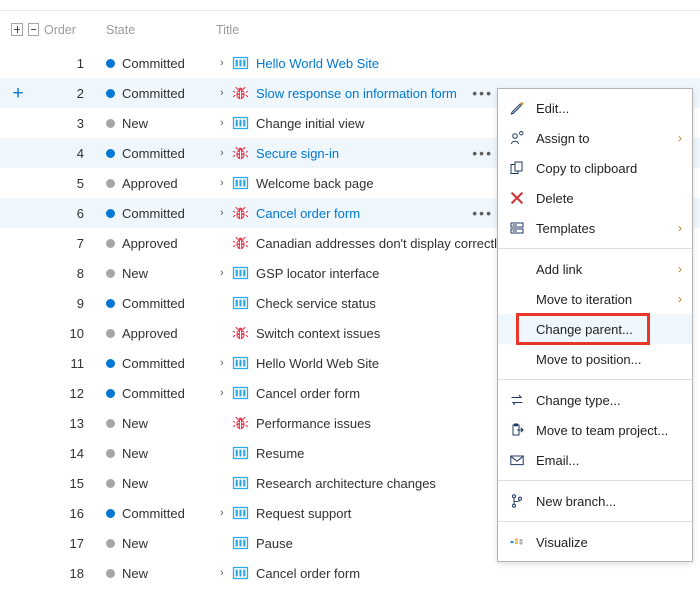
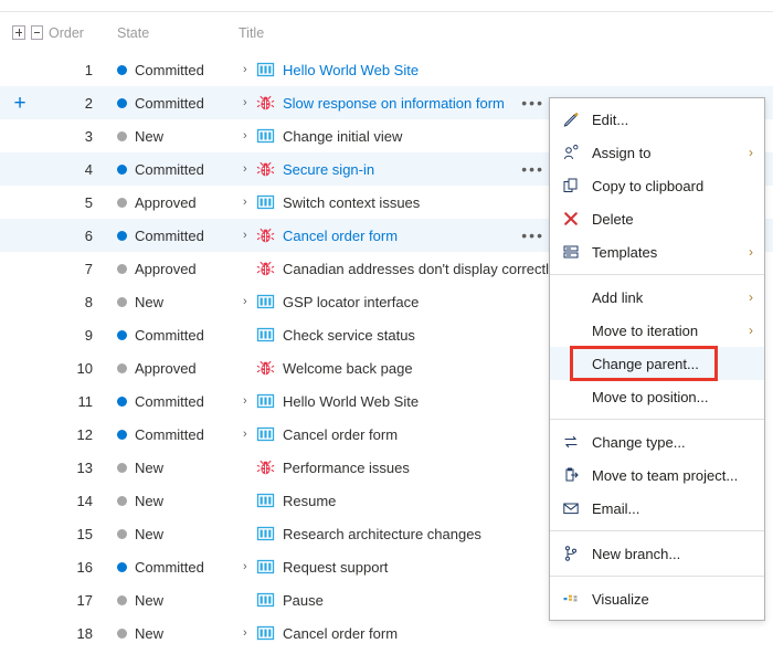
  Order
  State
  Title
  1
  Committed
  ›
  Hello World Web Site
  +
  2
  Committed
  ›
  Slow response on information form
  •••
  3
  New
  ›
  Change initial view
  4
  Committed
  ›
  Secure sign-in
  •••
  5
  Approved
  ›
- Welcome back page
+ Switch context issues
  6
  Committed
  ›
  Cancel order form
  •••
  7
  Approved
  Canadian addresses don't display correctl
  8
  New
  ›
  GSP locator interface
  9
  Committed
  Check service status
  10
  Approved
- Switch context issues
+ Welcome back page
  11
  Committed
  ›
  Hello World Web Site
  12
  Committed
  ›
  Cancel order form
  13
  New
  Performance issues
  14
  New
  Resume
  15
  New
  Research architecture changes
  16
  Committed
  ›
  Request support
  17
  New
  Pause
  18
  New
  ›
  Cancel order form
  Edit...
  Assign to
  ›
  Copy to clipboard
  Delete
  Templates
  ›
  Add link
  ›
  Move to iteration
  ›
  Change parent...
  Move to position...
  Change type...
  Move to team project...
  Email...
  New branch...
  Visualize
